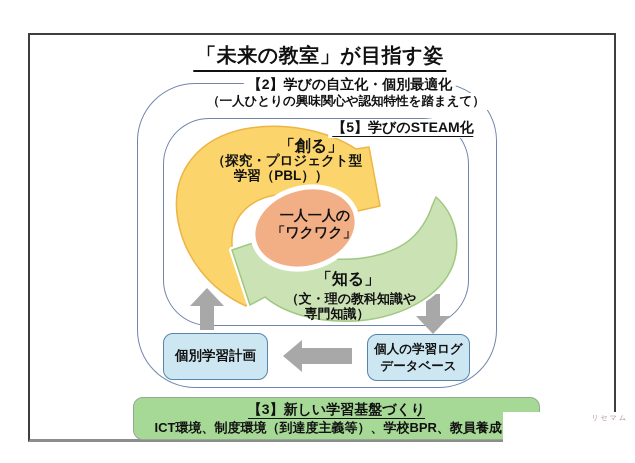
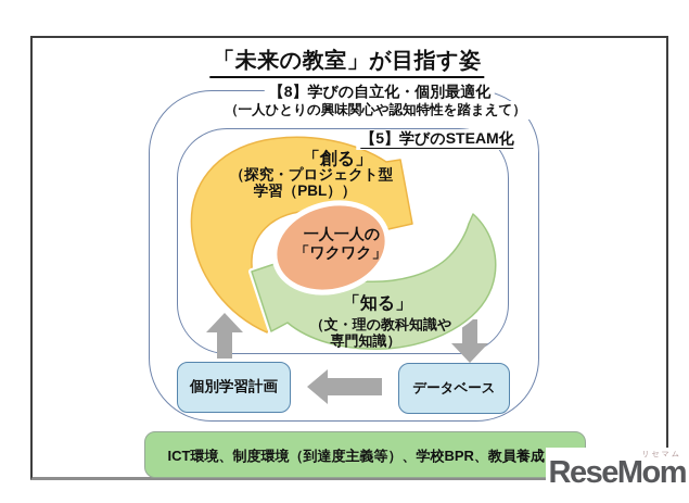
  「未来の教室」が目指す姿
- 【2】学びの自立化・個別最適化
+ 【8】学びの自立化・個別最適化
  （一人ひとりの興味関心や認知特性を踏まえて）
  【5】学びのSTEAM化
  「創る」
  （探究・プロジェクト型
  学習（PBL））
  一人一人の
  「ワクワク」
  「知る」
  （文・理の教科知識や
  専門知識）
  個別学習計画
- 個人の学習ログ
  データベース
- 【3】新しい学習基盤づくり
  ICT環境、制度環境（到達度主義等）、学校BPR、教員養成
+ ReseMom
